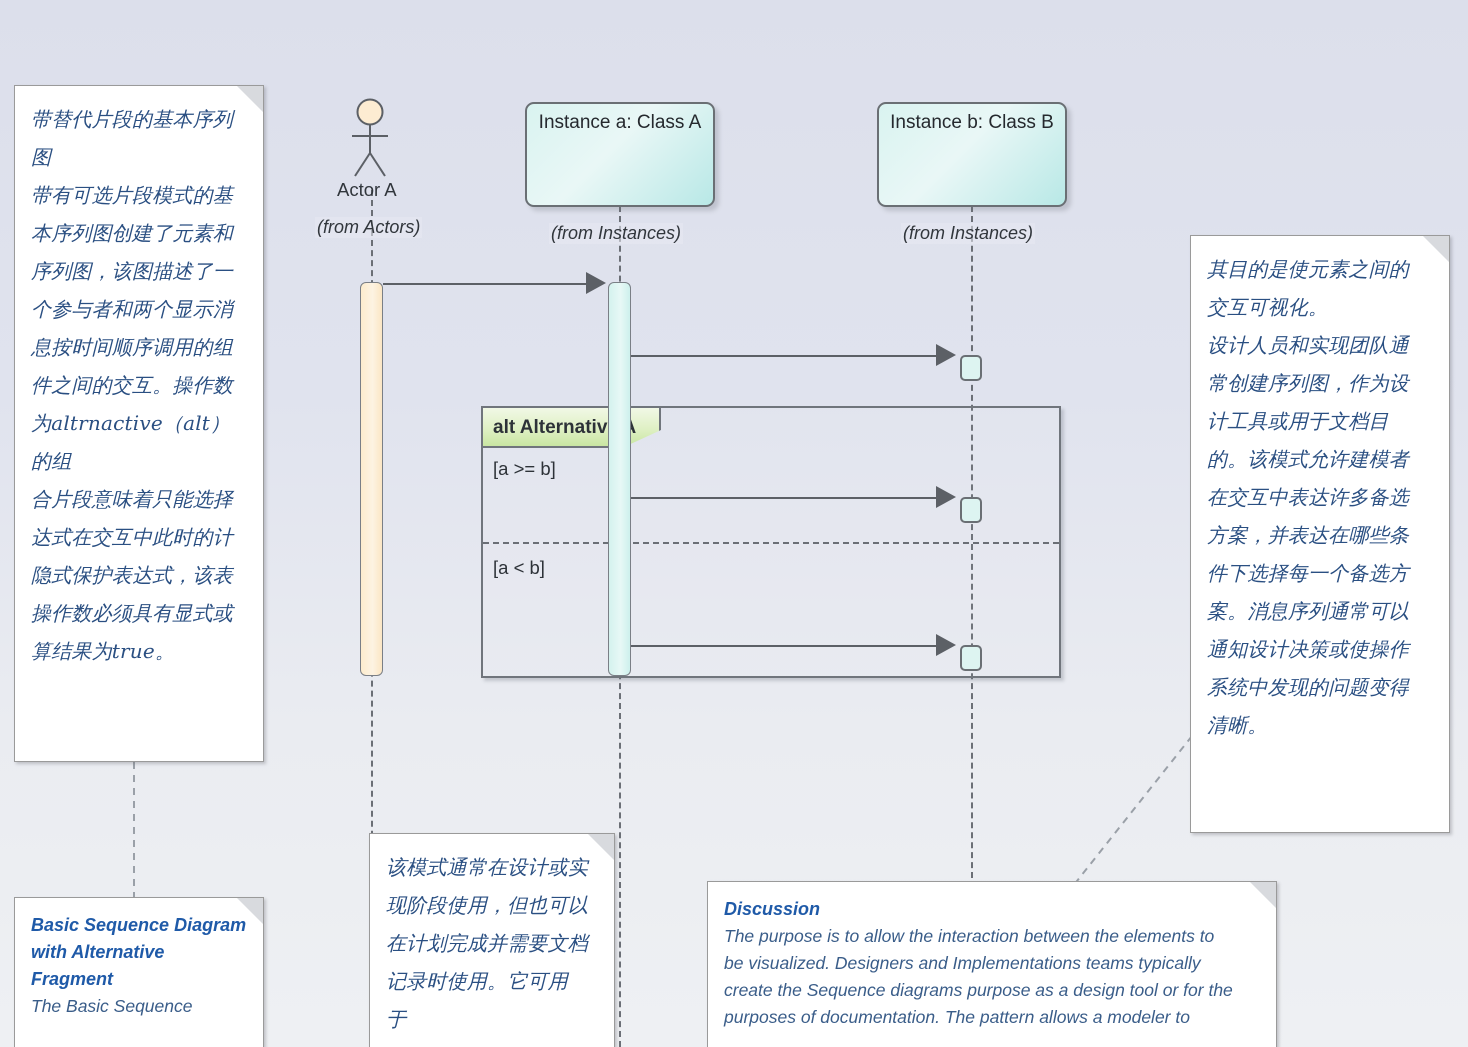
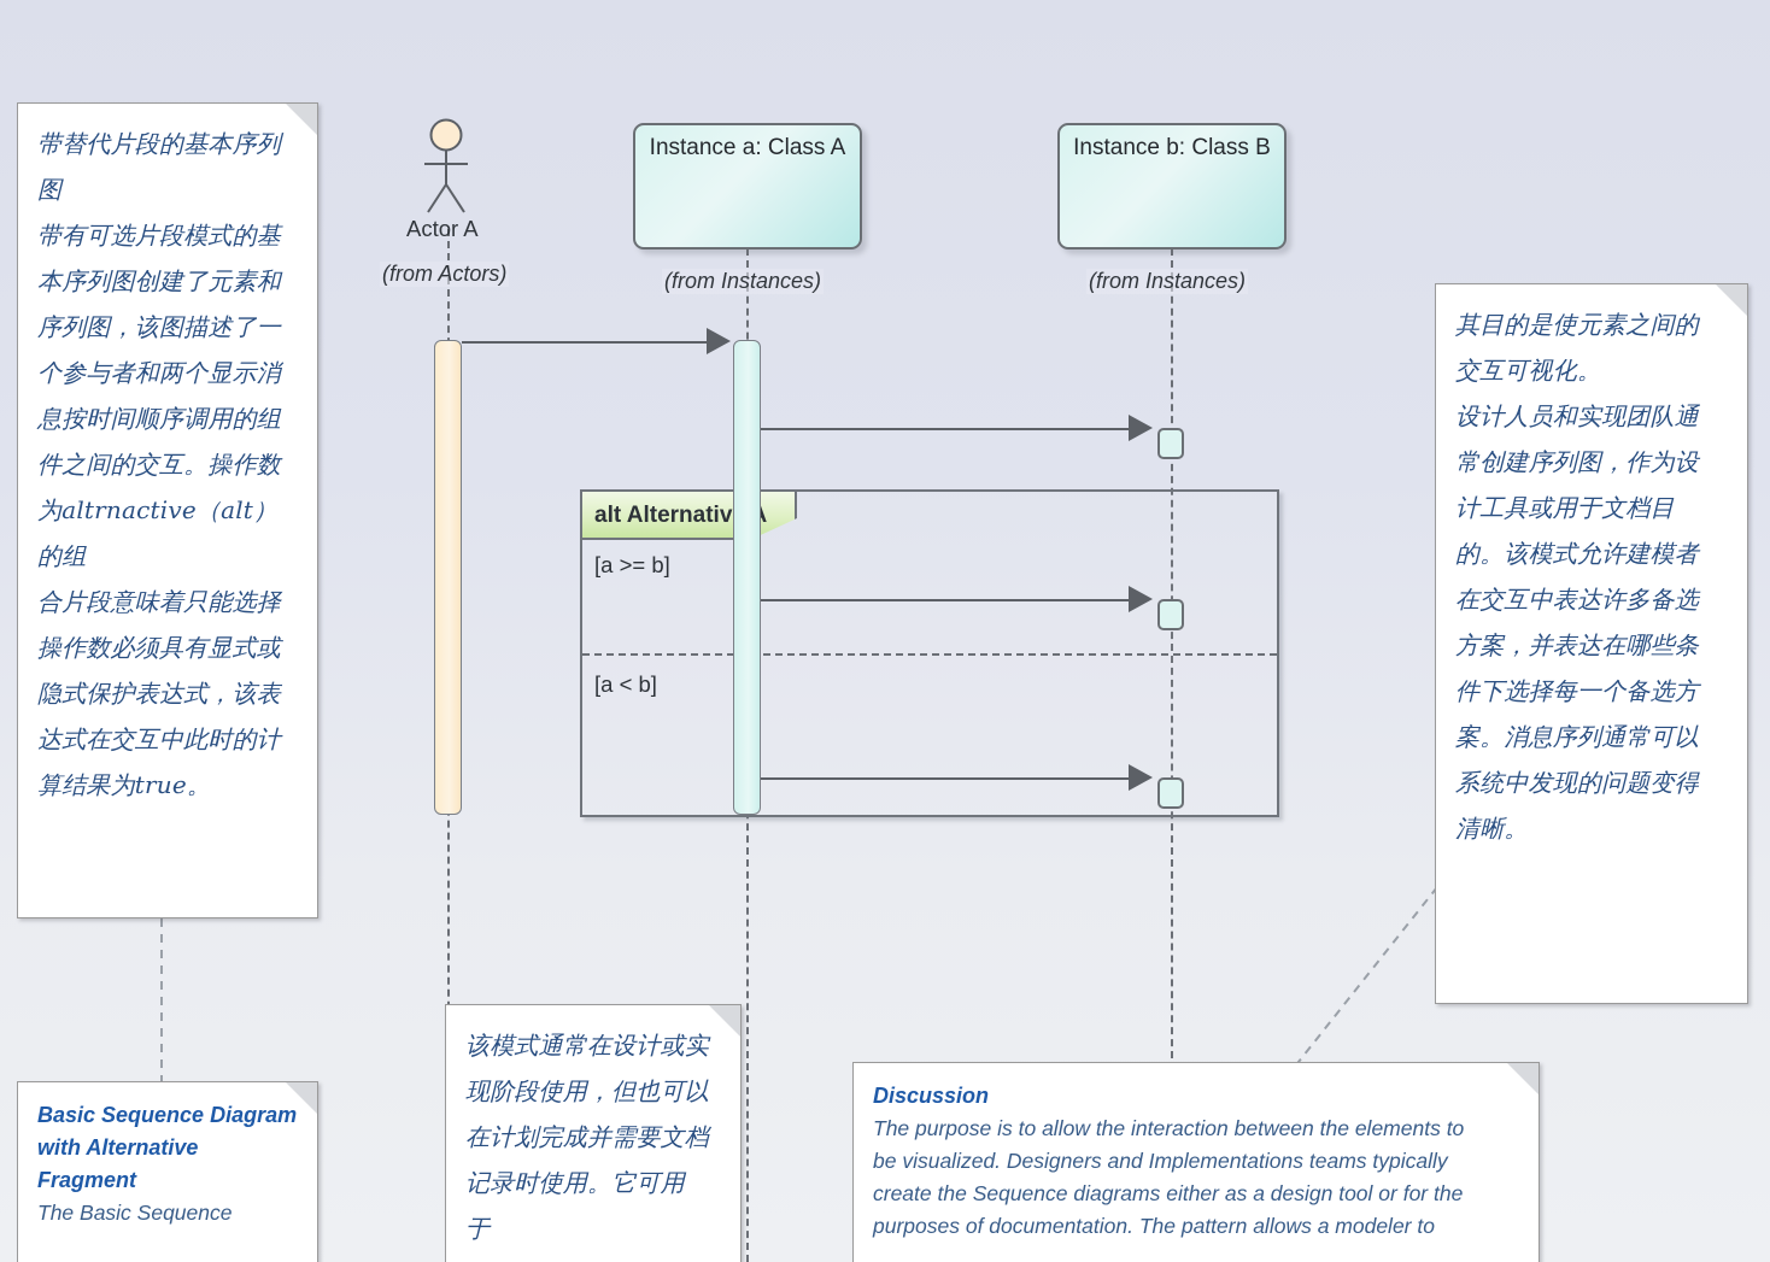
  Actor A
  (from Actors)
  Instance a: Class A
  (from Instances)
  Instance b: Class B
  (from Instances)
  alt Alternativ
  [a >= b]
  [a < b]
  带替代片段的基本序列
  图
  带有可选片段模式的基
  本序列图创建了元素和
  序列图，该图描述了一
  个参与者和两个显示消
  息按时间顺序调用的组
  件之间的交互。操作数
  为altrnactive（alt）的组
  合片段意味着只能选择
- 达式在交互中此时的计
+ 操作数必须具有显式或
  隐式保护表达式，该表
- 操作数必须具有显式或
+ 达式在交互中此时的计
  算结果为true。
  其目的是使元素之间的
  交互可视化。
  设计人员和实现团队通
  常创建序列图，作为设
  计工具或用于文档目
  的。该模式允许建模者
  在交互中表达许多备选
  方案，并表达在哪些条
  件下选择每一个备选方
  案。消息序列通常可以
- 通知设计决策或使操作
  系统中发现的问题变得
  清晰。
  Basic Sequence Diagram
  with Alternative
  Fragment
  The Basic Sequence
  该模式通常在设计或实
  现阶段使用，但也可以
  在计划完成并需要文档
  记录时使用。它可用
  于
  Discussion
  The purpose is to allow the interaction between the elements to
  be visualized. Designers and Implementations teams typically
- create the Sequence diagrams purpose as a design tool or for the
+ create the Sequence diagrams either as a design tool or for the
  purposes of documentation. The pattern allows a modeler to
